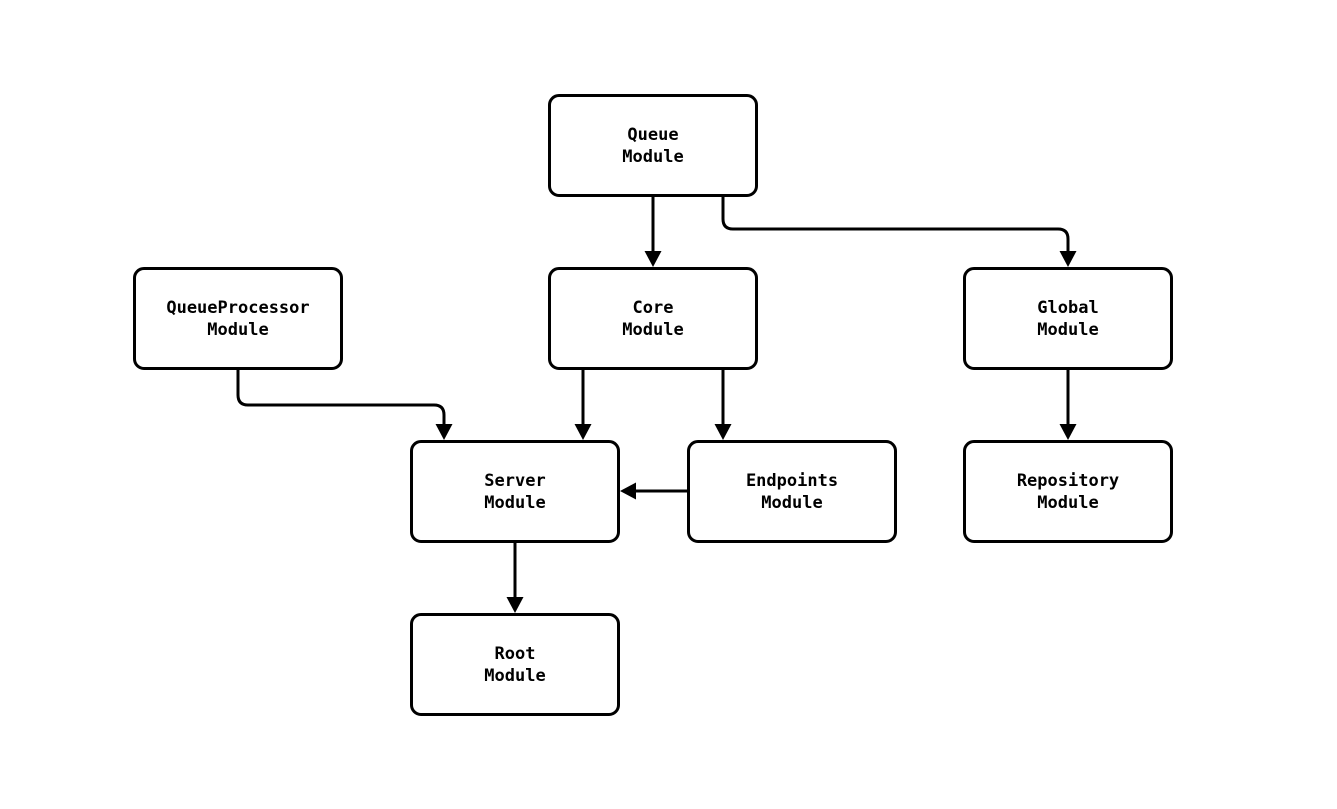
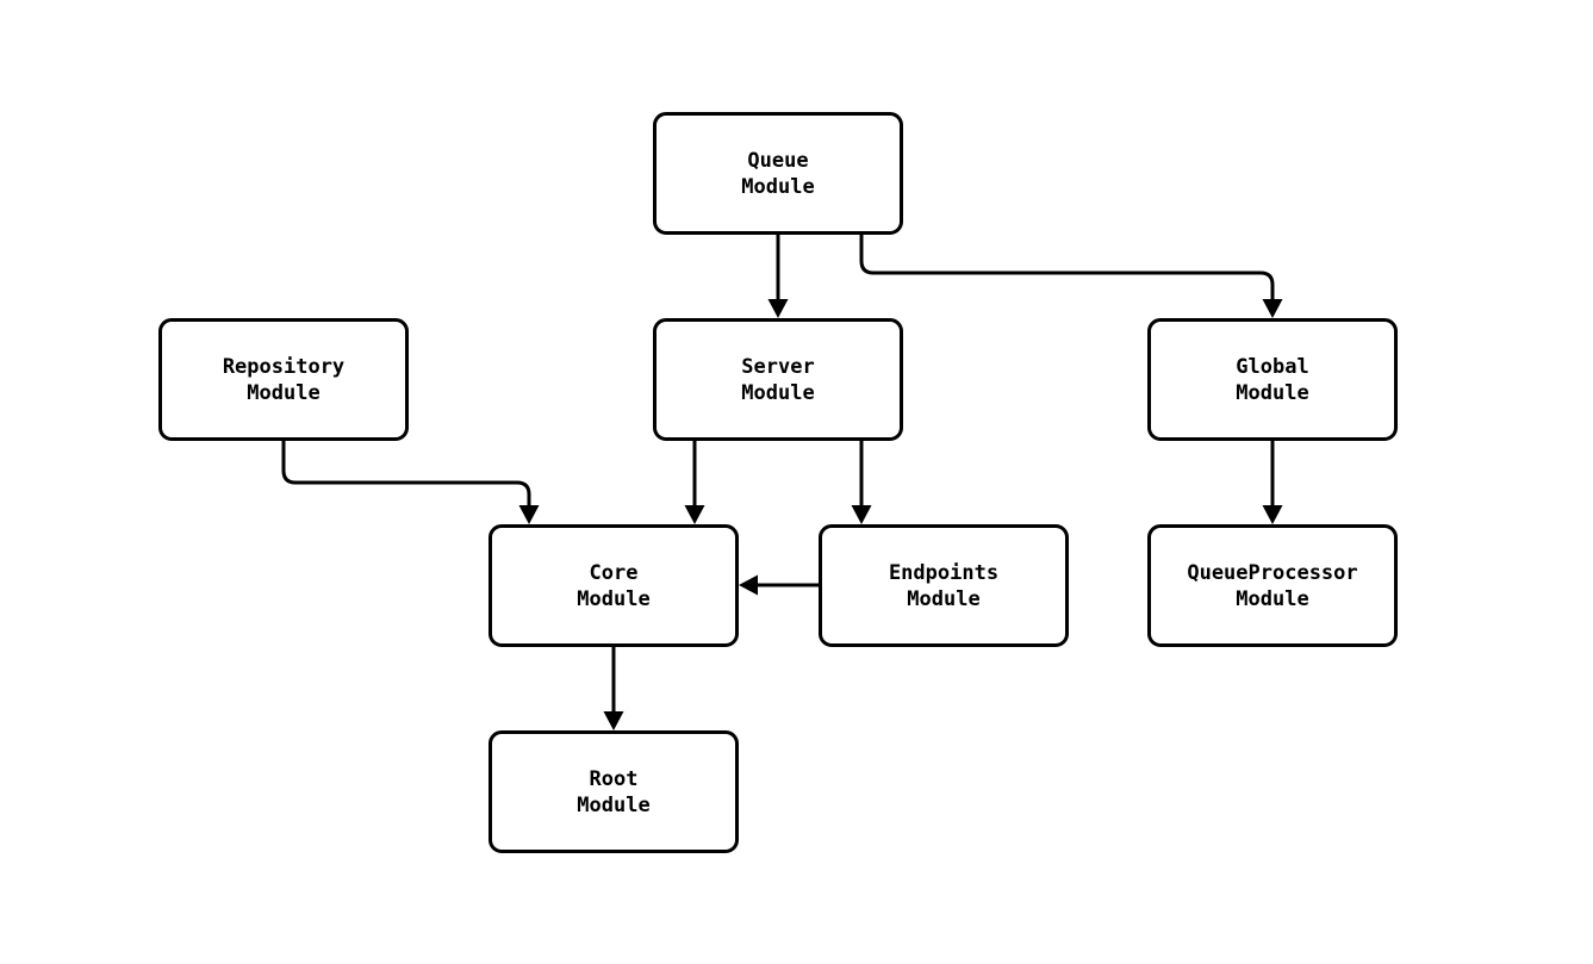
  Queue
  Module
- QueueProcessor
+ Repository
  Module
- Core
+ Server
  Module
  Global
  Module
- Server
+ Core
  Module
  Endpoints
  Module
- Repository
+ QueueProcessor
  Module
  Root
  Module
